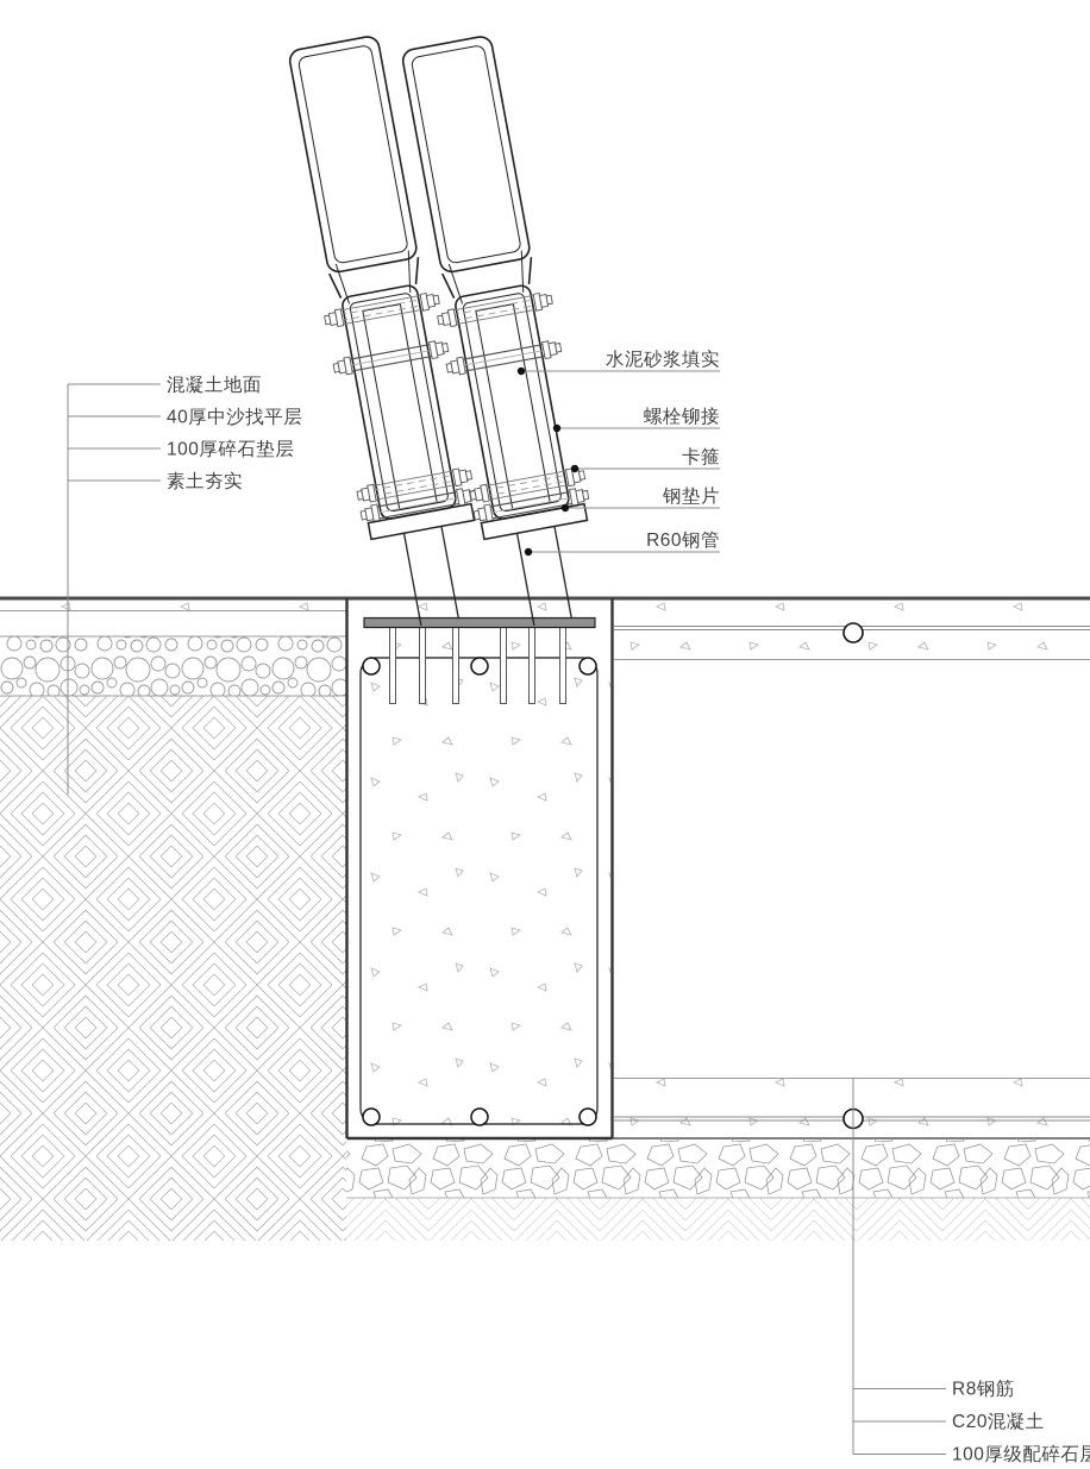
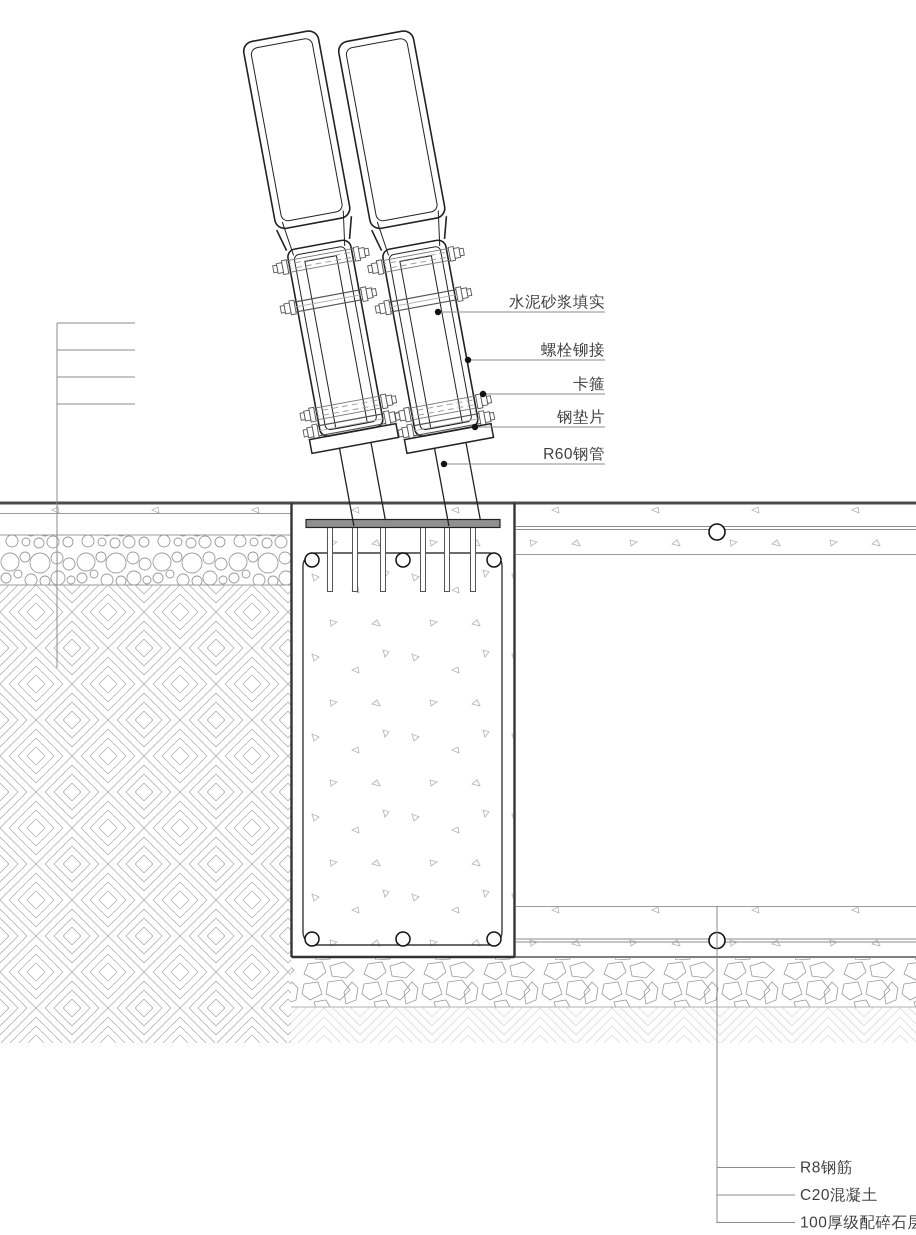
- 混凝土地面
- 40厚中沙找平层
- 100厚碎石垫层
- 素土夯实
  水泥砂浆填实
  螺栓铆接
  卡箍
  钢垫片
  R60钢管
  R8钢筋
  C20混凝土
  100厚级配碎石层
